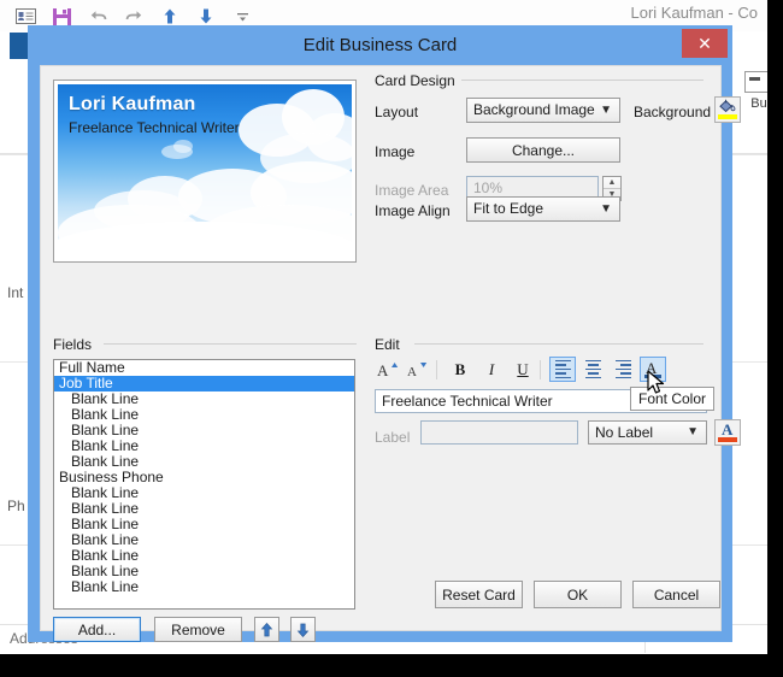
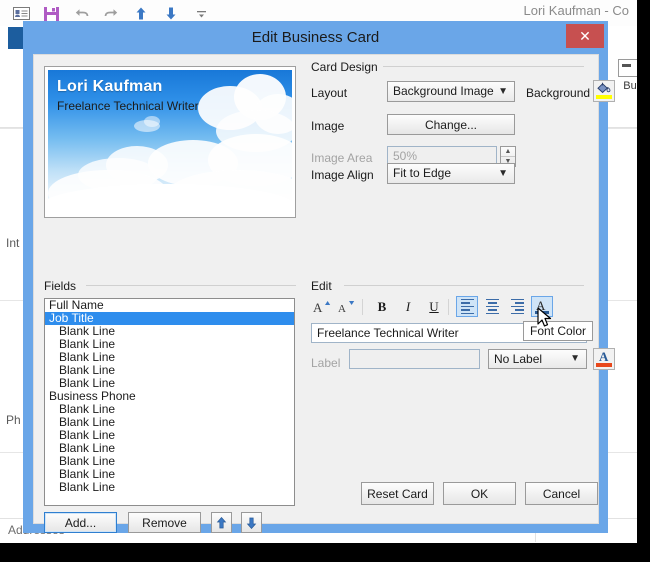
  Lori Kaufman - Co
  Bu
  Int
  Ph
  Edit Business Card
  ✕
  Lori Kaufman
  Freelance Technical Writer
  Card Design
  Layout
  Background Image
  ▼
  Background
  Image
  Change...
  Image Area
- 10%
+ 50%
  Image Align
  Fit to Edge
  ▼
  Fields
  Full Name
  Job Title
  Blank Line
  Blank Line
  Blank Line
  Blank Line
  Blank Line
  Business Phone
  Blank Line
  Blank Line
  Blank Line
  Blank Line
  Blank Line
  Blank Line
  Blank Line
  Add...
  Remove
  Edit
  A
  A
  B
  I
  U
  A
  Freelance Technical Writer
  Label
  No Label
  ▼
  A
  Font Color
  Reset Card
  OK
  Cancel
